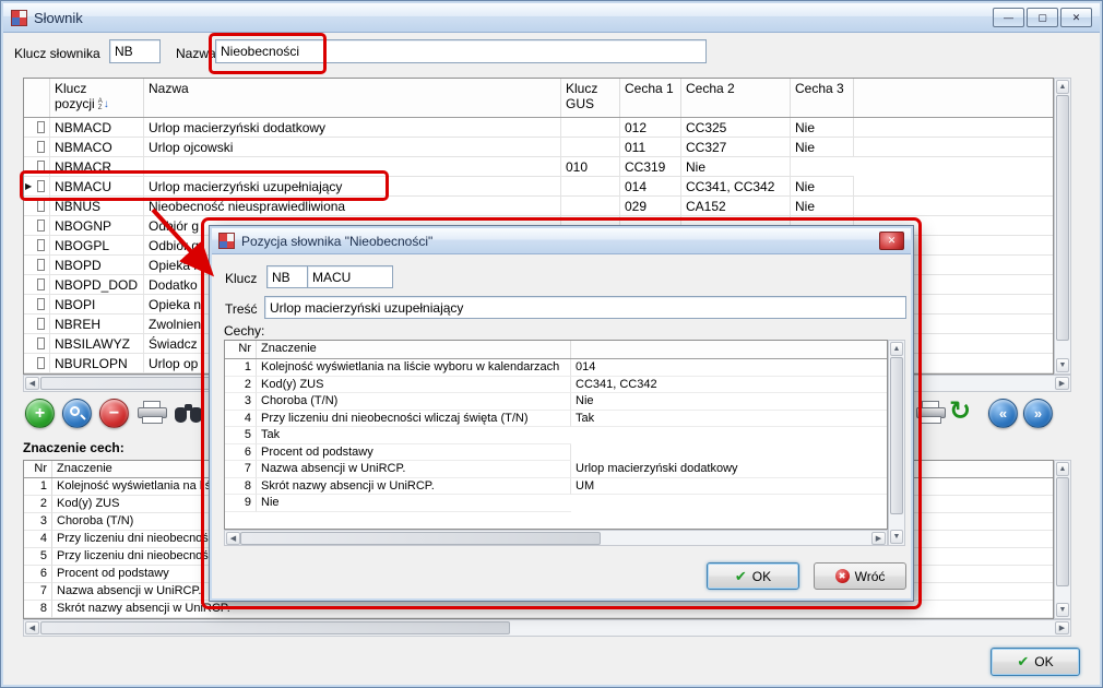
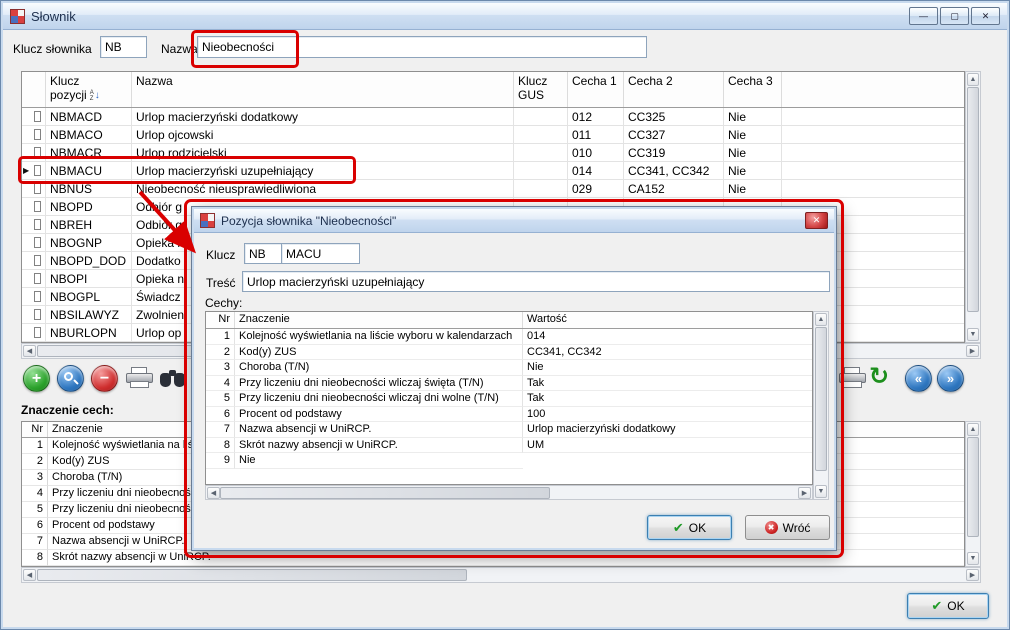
  Słownik
  —
  ▢
  ✕
  Klucz słownika
  NB
  Nazwa
  Nieobecności
  Klucz
  pozycji
  ↓
  Nazwa
  Klucz
  GUS
  Cecha 1
  Cecha 2
  Cecha 3
  NBMACD
  Urlop macierzyński dodatkowy
  012
  CC325
  Nie
  NBMACO
  Urlop ojcowski
  011
  CC327
  Nie
  NBMACR
+ Urlop rodzicielski
  010
  CC319
  Nie
  ▶
  NBMACU
  Urlop macierzyński uzupełniający
  014
  CC341, CC342
  Nie
  NBNUS
  Nieobecność nieusprawiedliwiona
  029
  CA152
  Nie
- NBOGNP
+ NBOPD
  Odiór g
- NBOGPL
+ NBREH
  Odbió g
- NBOPD
+ NBOGNP
  Opieka n
  NBOPD_DOD
  Dodatko
  NBOPI
  Opieka n
- NBREH
+ NBOGPL
- Zwolnien
+ Świadcz
  NBSILAWYZ
- Świadcz
+ Zwolnien
  NBURLOPN
  Urlop op
  +
  −
  ↻
  «
  »
  Znaczenie cech:
  Nr
  Znaczenie
  1
  2
  Kod(y) ZUS
  3
  Choroba (T/N)
  4
  5
  6
  Procent od podstawy
  7
  Nazwa absencji w UniRCP.
  8
  Skrót nazwy absencji w UniRCP.
  ✔
  OK
  Pozycja słownika "Nieobecności"
  ✕
  Klucz
  NB
  MACU
  Treść
  Urlop macierzyński uzupełniający
  Cechy:
  Nr
  Znaczenie
+ Wartość
  1
  Kolejność wyświetlania na liście wyboru w kalendarzach
  014
  2
  Kod(y) ZUS
  CC341, CC342
  3
  Choroba (T/N)
  Nie
  4
  Przy liczeniu dni nieobecności wliczaj święta (T/N)
  Tak
  5
+ Przy liczeniu dni nieobecności wliczaj dni wolne (T/N)
  Tak
  6
  Procent od podstawy
+ 100
  7
  Nazwa absencji w UniRCP.
  Urlop macierzyński dodatkowy
  8
  Skrót nazwy absencji w UniRCP.
  UM
  9
  Nie
  ✔
  OK
  ✖
  Wróć
